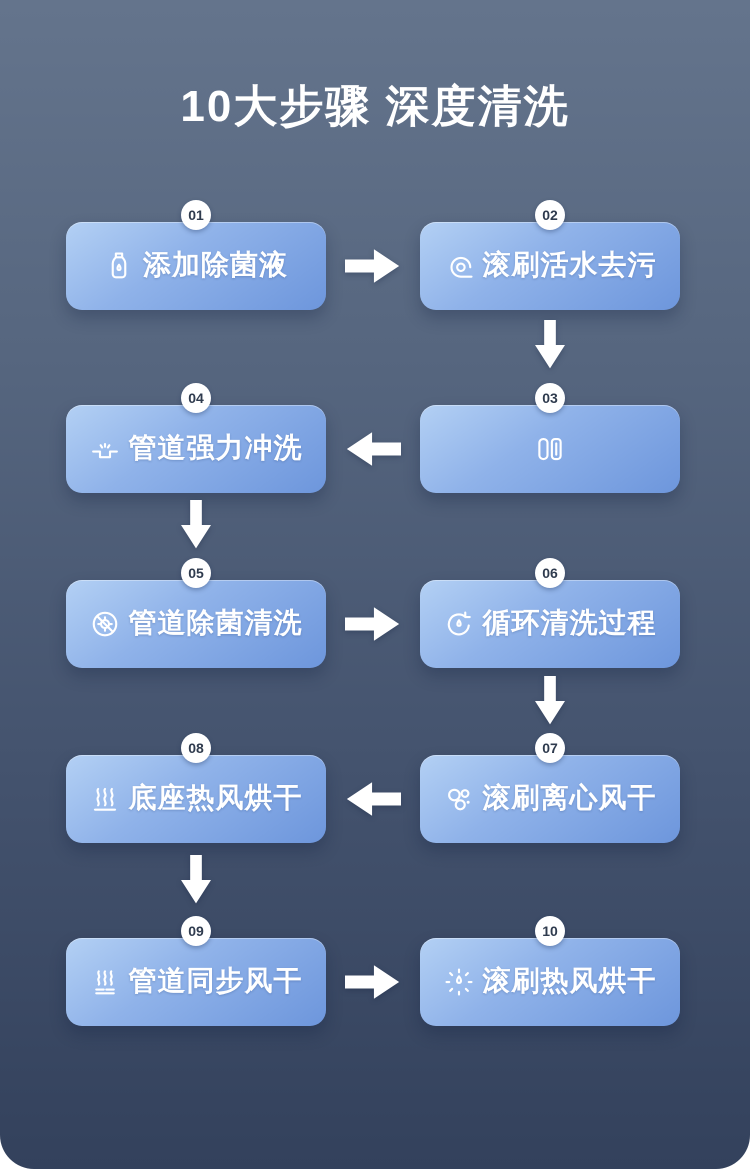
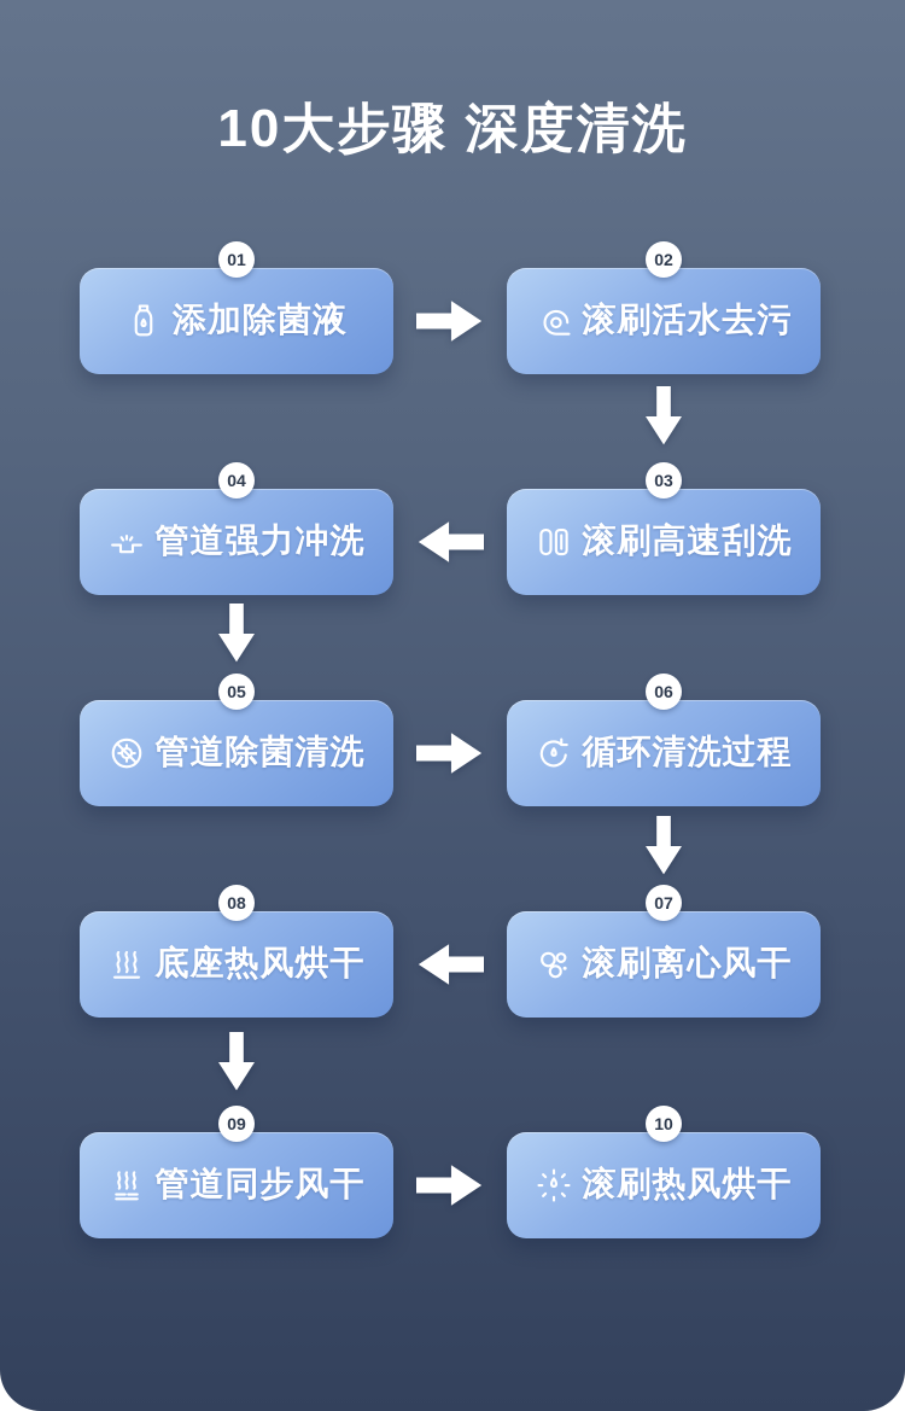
  10大步骤 深度清洗
  01
  添加除菌液
  02
  滚刷活水去污
  03
+ 滚刷高速刮洗
  04
  管道强力冲洗
  05
  管道除菌清洗
  06
  循环清洗过程
  07
  滚刷离心风干
  08
  底座热风烘干
  09
  管道同步风干
  10
  滚刷热风烘干
